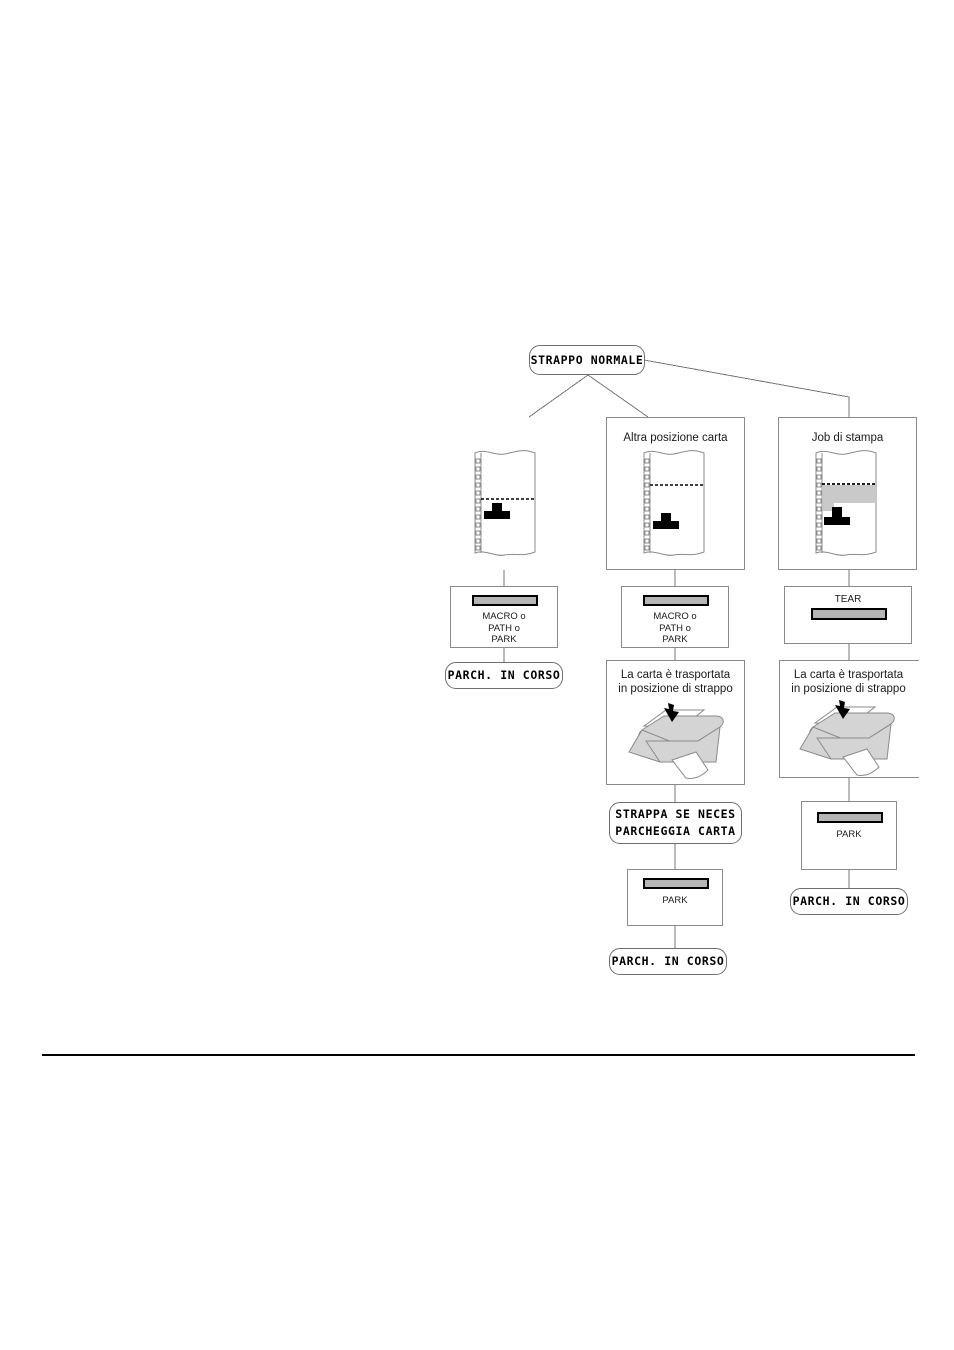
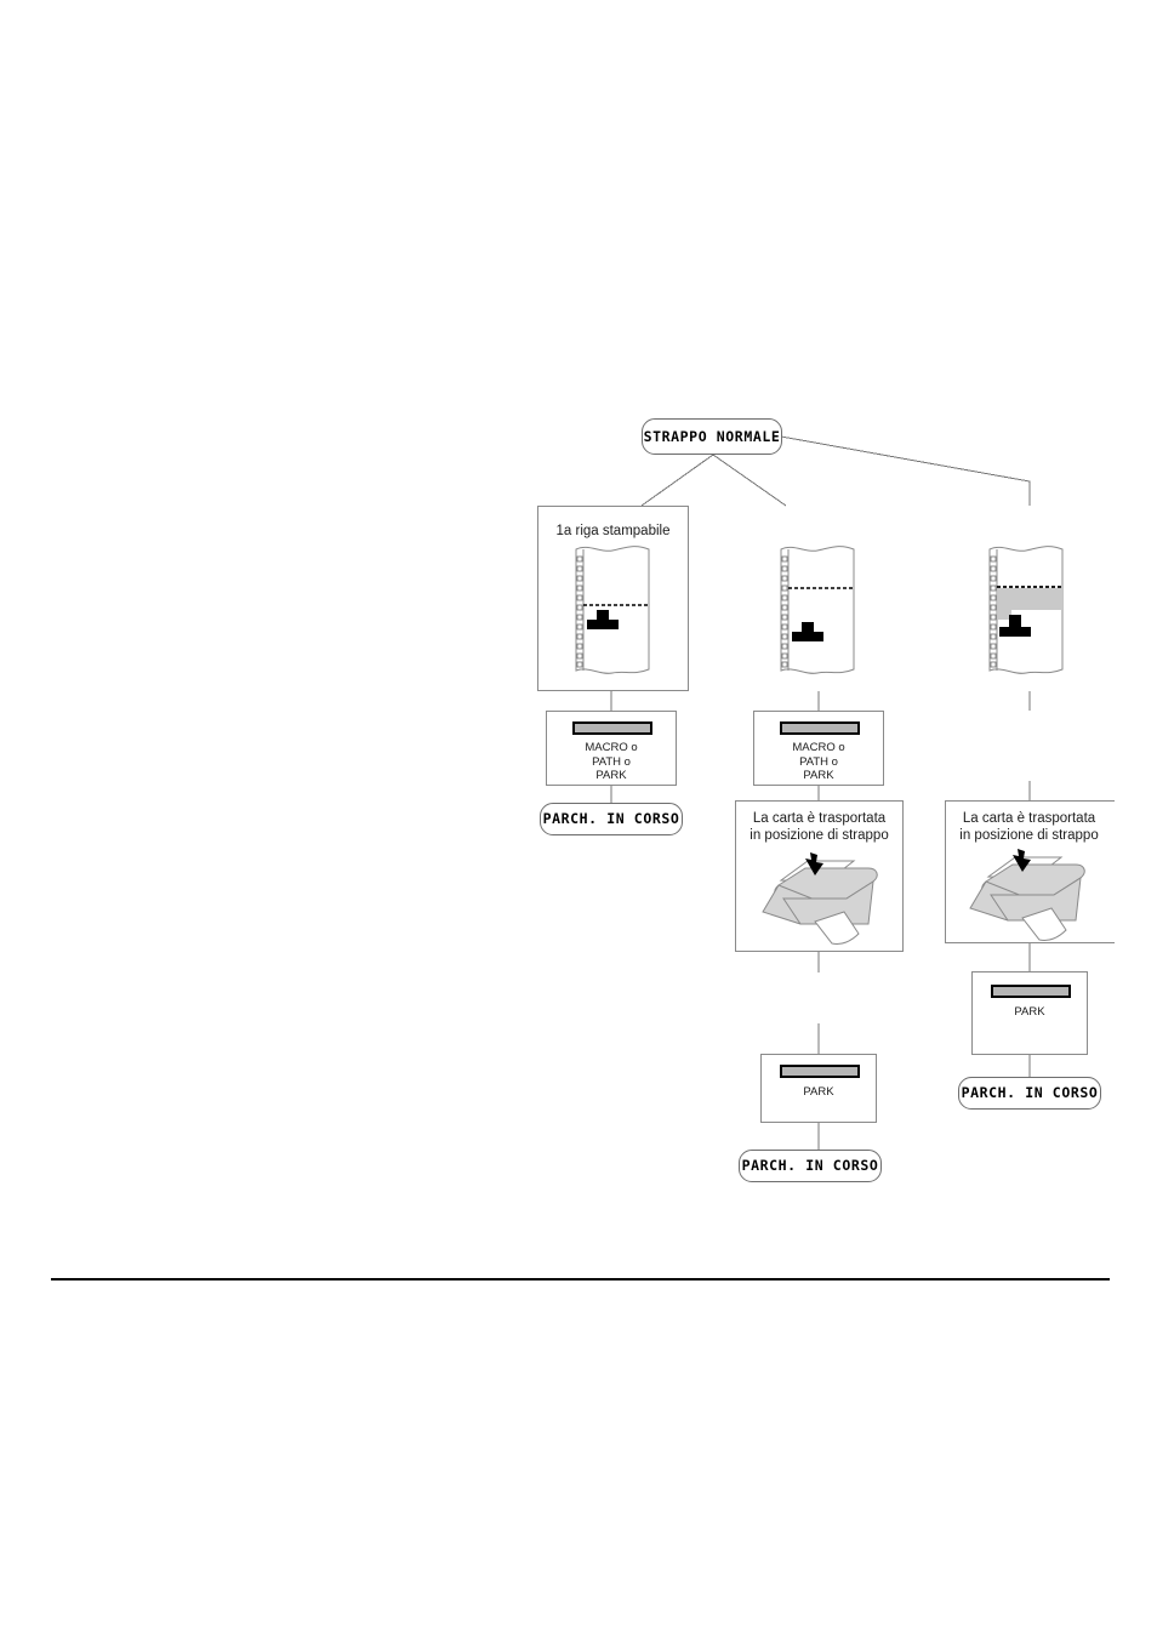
  STRAPPO NORMALE
+ 1a riga stampabile
  MACRO o
  PATH o
  PARK
  PARCH. IN CORSO
- Altra posizione carta
  MACRO o
  PATH o
  PARK
  La carta è trasportata
  in posizione di strappo
- STRAPPA SE NECES
- PARCHEGGIA CARTA
  PARK
  PARCH. IN CORSO
- Job di stampa
- TEAR
  La carta è trasportata
  in posizione di strappo
  PARK
  PARCH. IN CORSO
